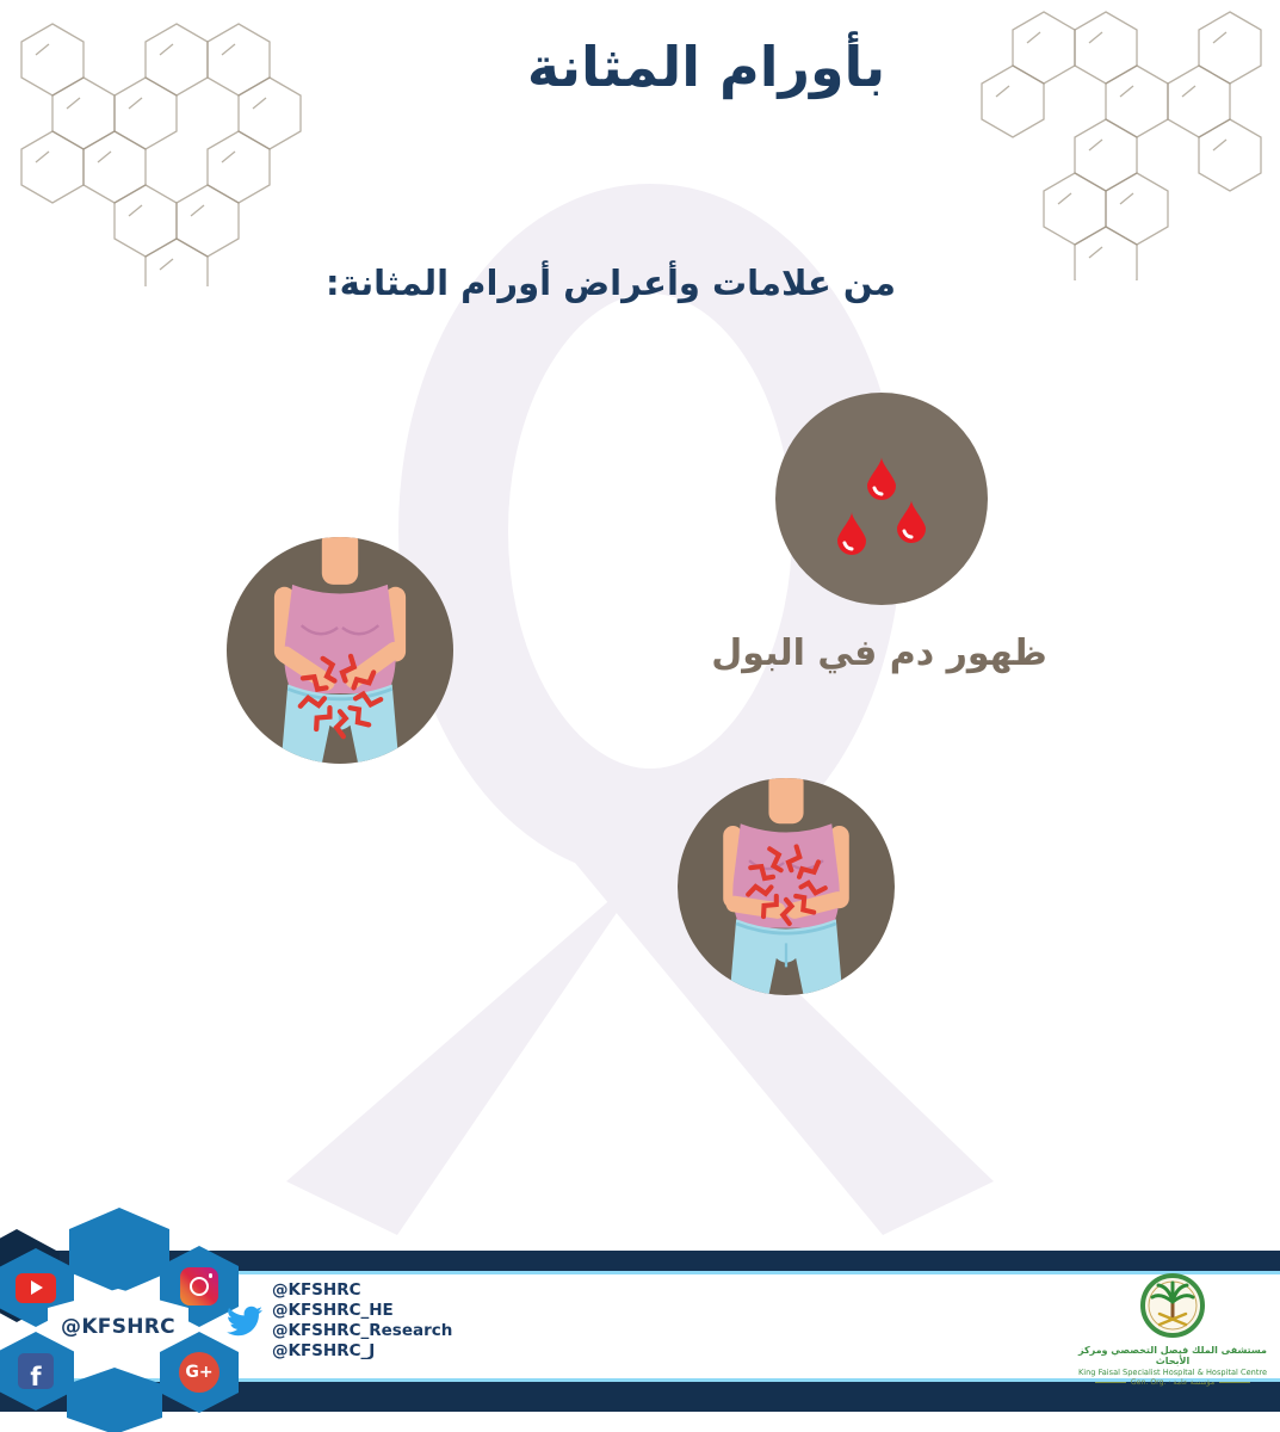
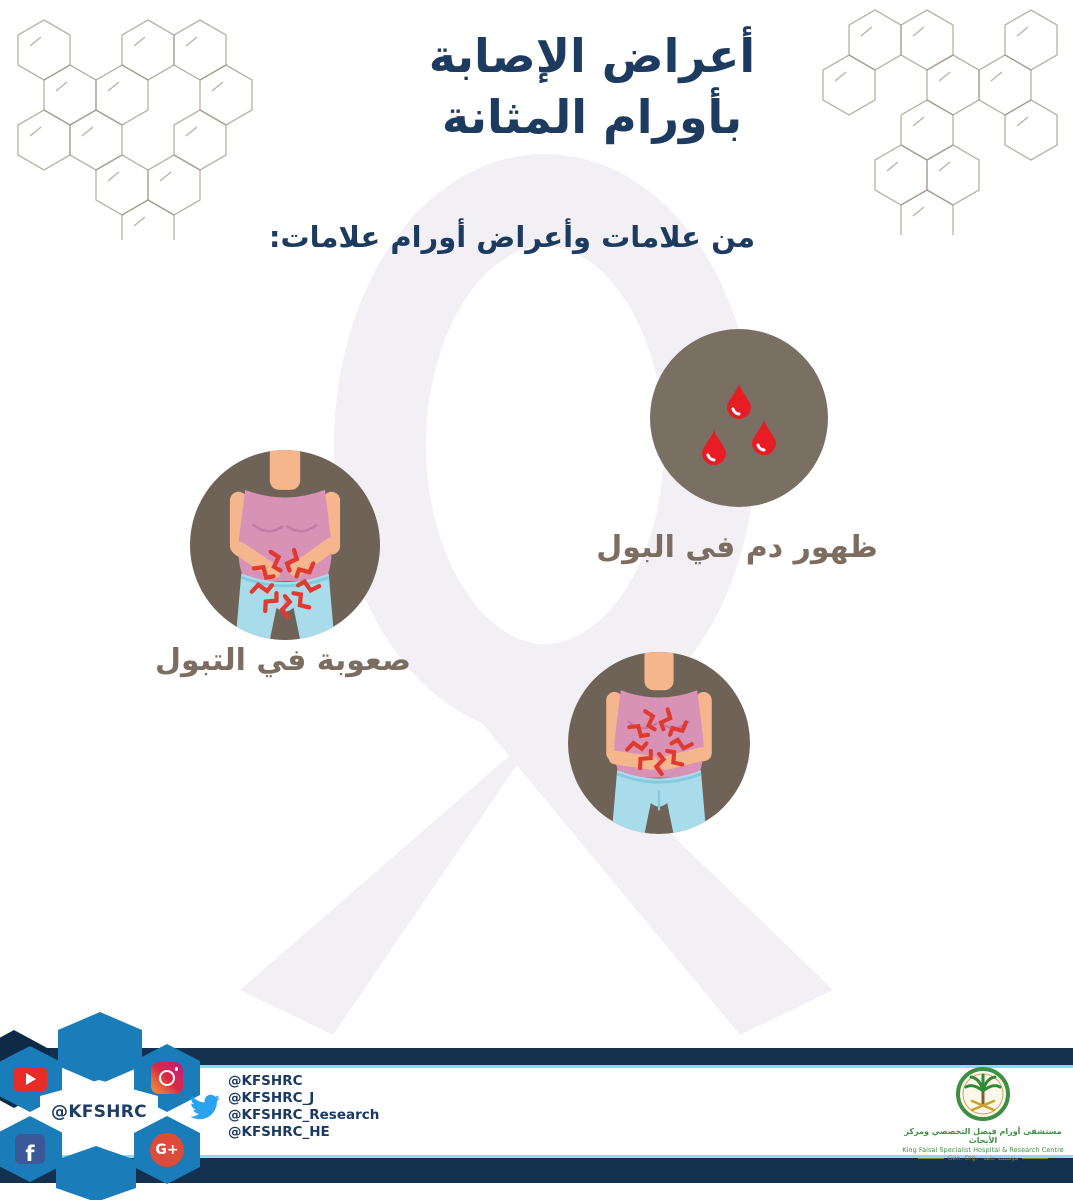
+ أعراض الإصابة
  بأورام المثانة
- من علامات وأعراض أورام المثانة:
+ من علامات وأعراض أورام علامات:
  ظهور دم في البول
+ صعوبة في التبول
  @KFSHRC
  f
  G+
  @KFSHRC
- @KFSHRC_HE
+ @KFSHRC_J
  @KFSHRC_Research
- @KFSHRC_J
+ @KFSHRC_HE
- مستشفى الملك فيصل التخصصي ومركز الأبحاث
+ مستشفى أورام فيصل التخصصي ومركز الأبحاث
- King Faisal Specialist Hospital & Hospital Centre
+ King Faisal Specialist Hospital & Research Centre
